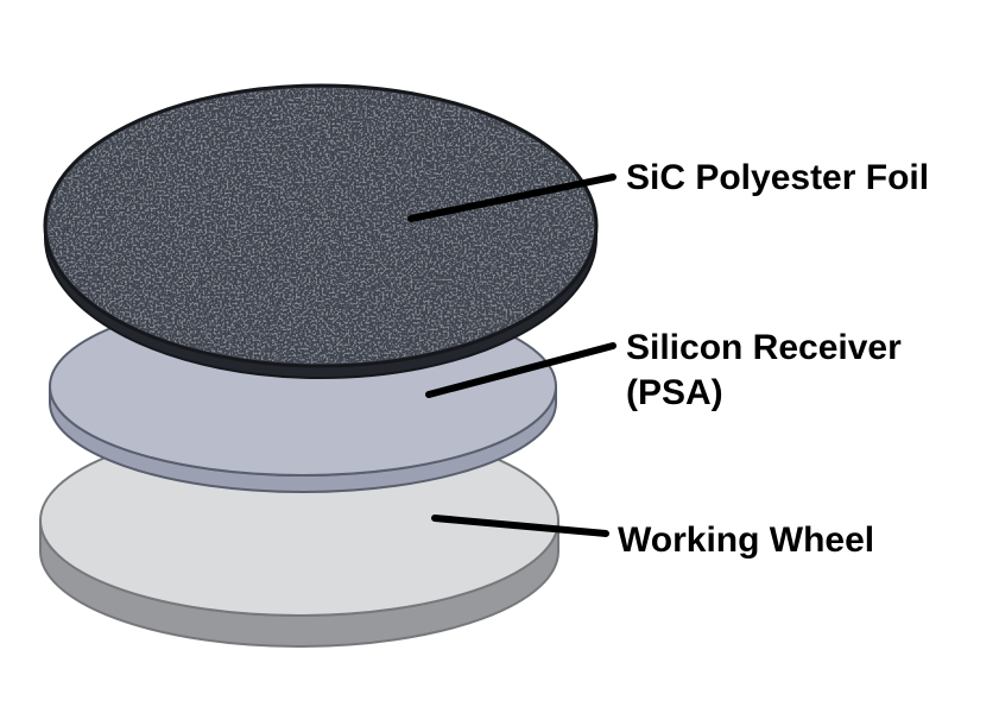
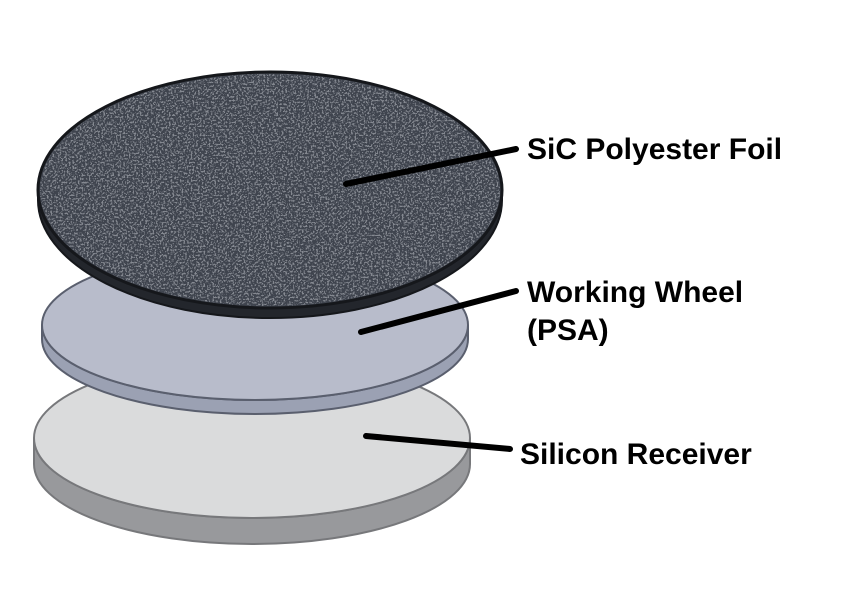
  SiC Polyester Foil
- Silicon Receiver
+ Working Wheel
  (PSA)
- Working Wheel
+ Silicon Receiver
